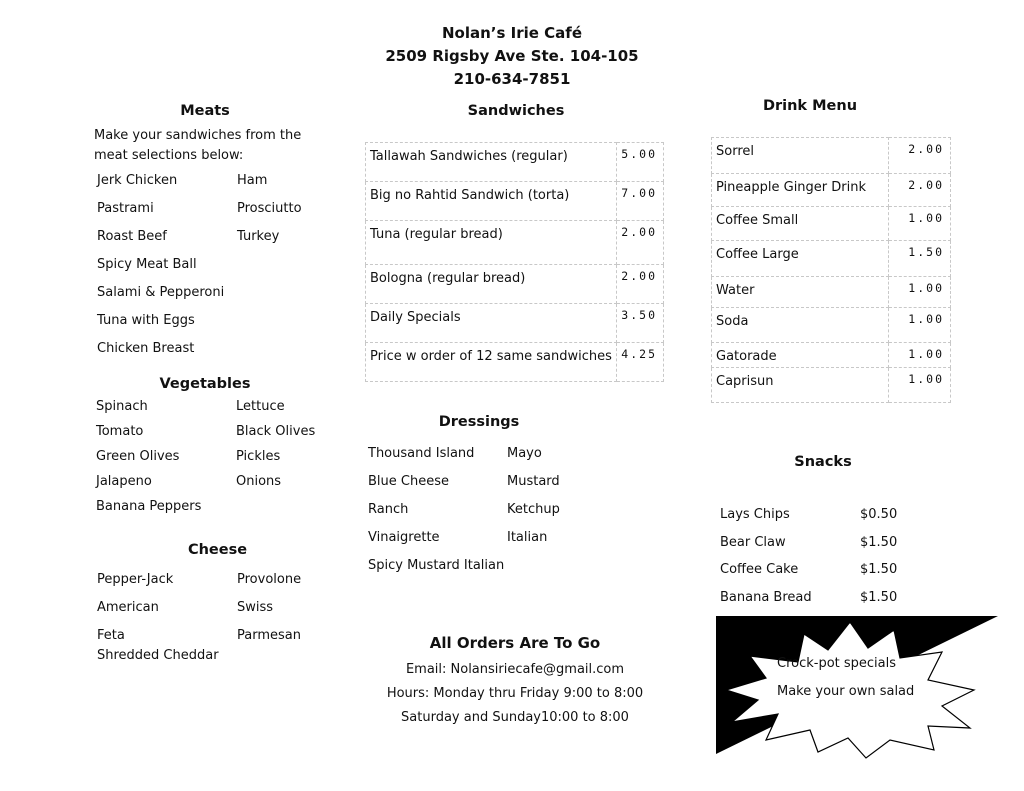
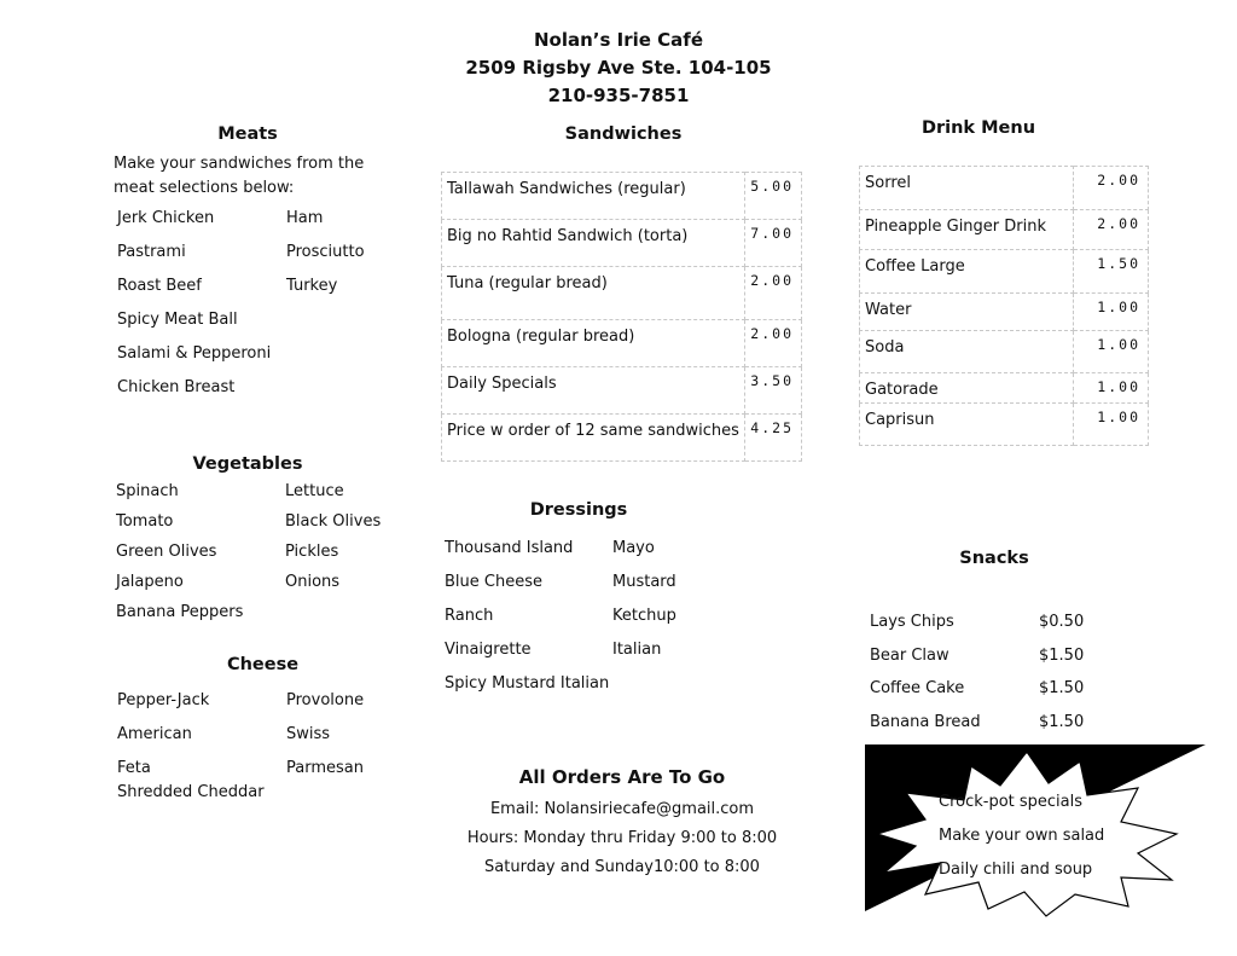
  Nolan’s Irie Café
  2509 Rigsby Ave Ste. 104-105
- 210-634-7851
+ 210-935-7851
  Meats
  Make your sandwiches from the
  meat selections below:
  Jerk Chicken
  Pastrami
  Roast Beef
  Spicy Meat Ball
  Salami & Pepperoni
- Tuna with Eggs
  Chicken Breast
  Ham
  Prosciutto
  Turkey
  Vegetables
  Spinach
  Tomato
  Green Olives
  Jalapeno
  Banana Peppers
  Lettuce
  Black Olives
  Pickles
  Onions
  Cheese
  Pepper-Jack
  American
  Feta
  Provolone
  Swiss
  Parmesan
  Shredded Cheddar
  Sandwiches
  Tallawah Sandwiches (regular)	5.00
  Big no Rahtid Sandwich (torta)	7.00
  Tuna (regular bread)	2.00
  Bologna (regular bread)	2.00
  Daily Specials	3.50
  Price w order of 12 same sandwiches	4.25
  Dressings
  Thousand Island
  Blue Cheese
  Ranch
  Vinaigrette
  Spicy Mustard Italian
  Mayo
  Mustard
  Ketchup
  Italian
  All Orders Are To Go
  Email: Nolansiriecafe@gmail.com
  Hours: Monday thru Friday 9:00 to 8:00
  Saturday and Sunday10:00 to 8:00
  Drink Menu
  Sorrel	2.00
  Pineapple Ginger Drink	2.00
- Coffee Small	1.00
  Coffee Large	1.50
  Water	1.00
  Soda	1.00
  Gatorade	1.00
  Caprisun	1.00
  Snacks
  Lays Chips
  $0.50
  Bear Claw
  $1.50
  Coffee Cake
  $1.50
  Banana Bread
  $1.50
  Crock-pot specials
  Make your own salad
+ Daily chili and soup
